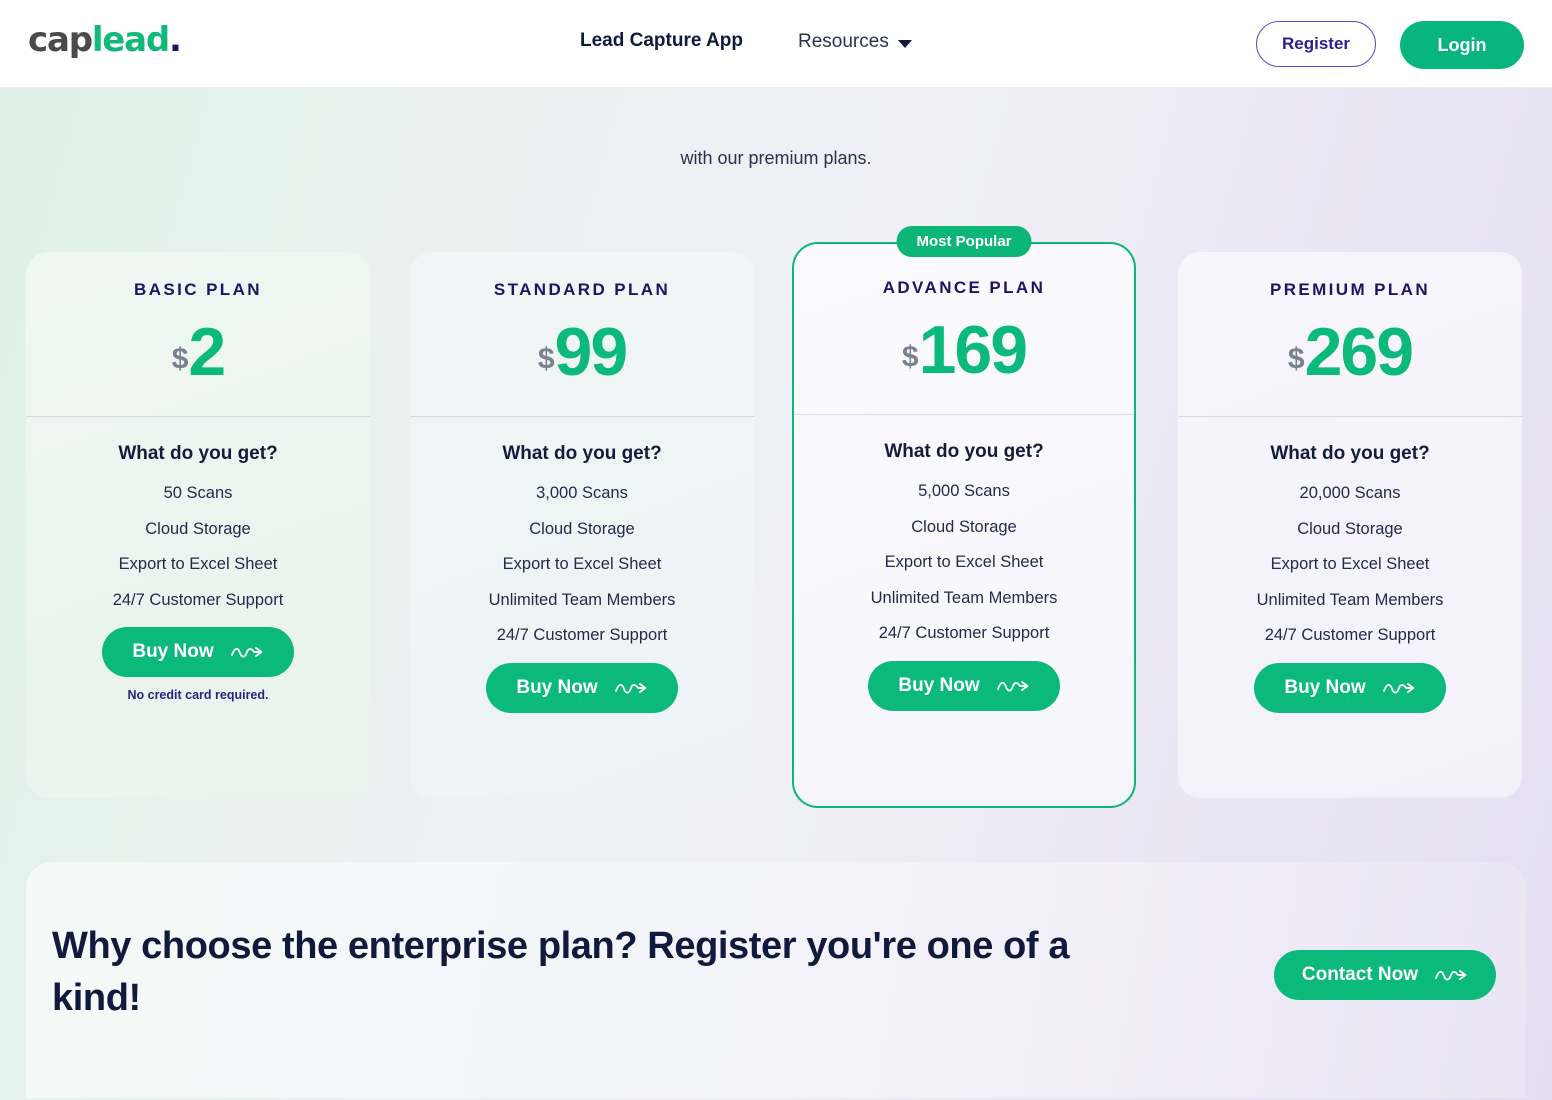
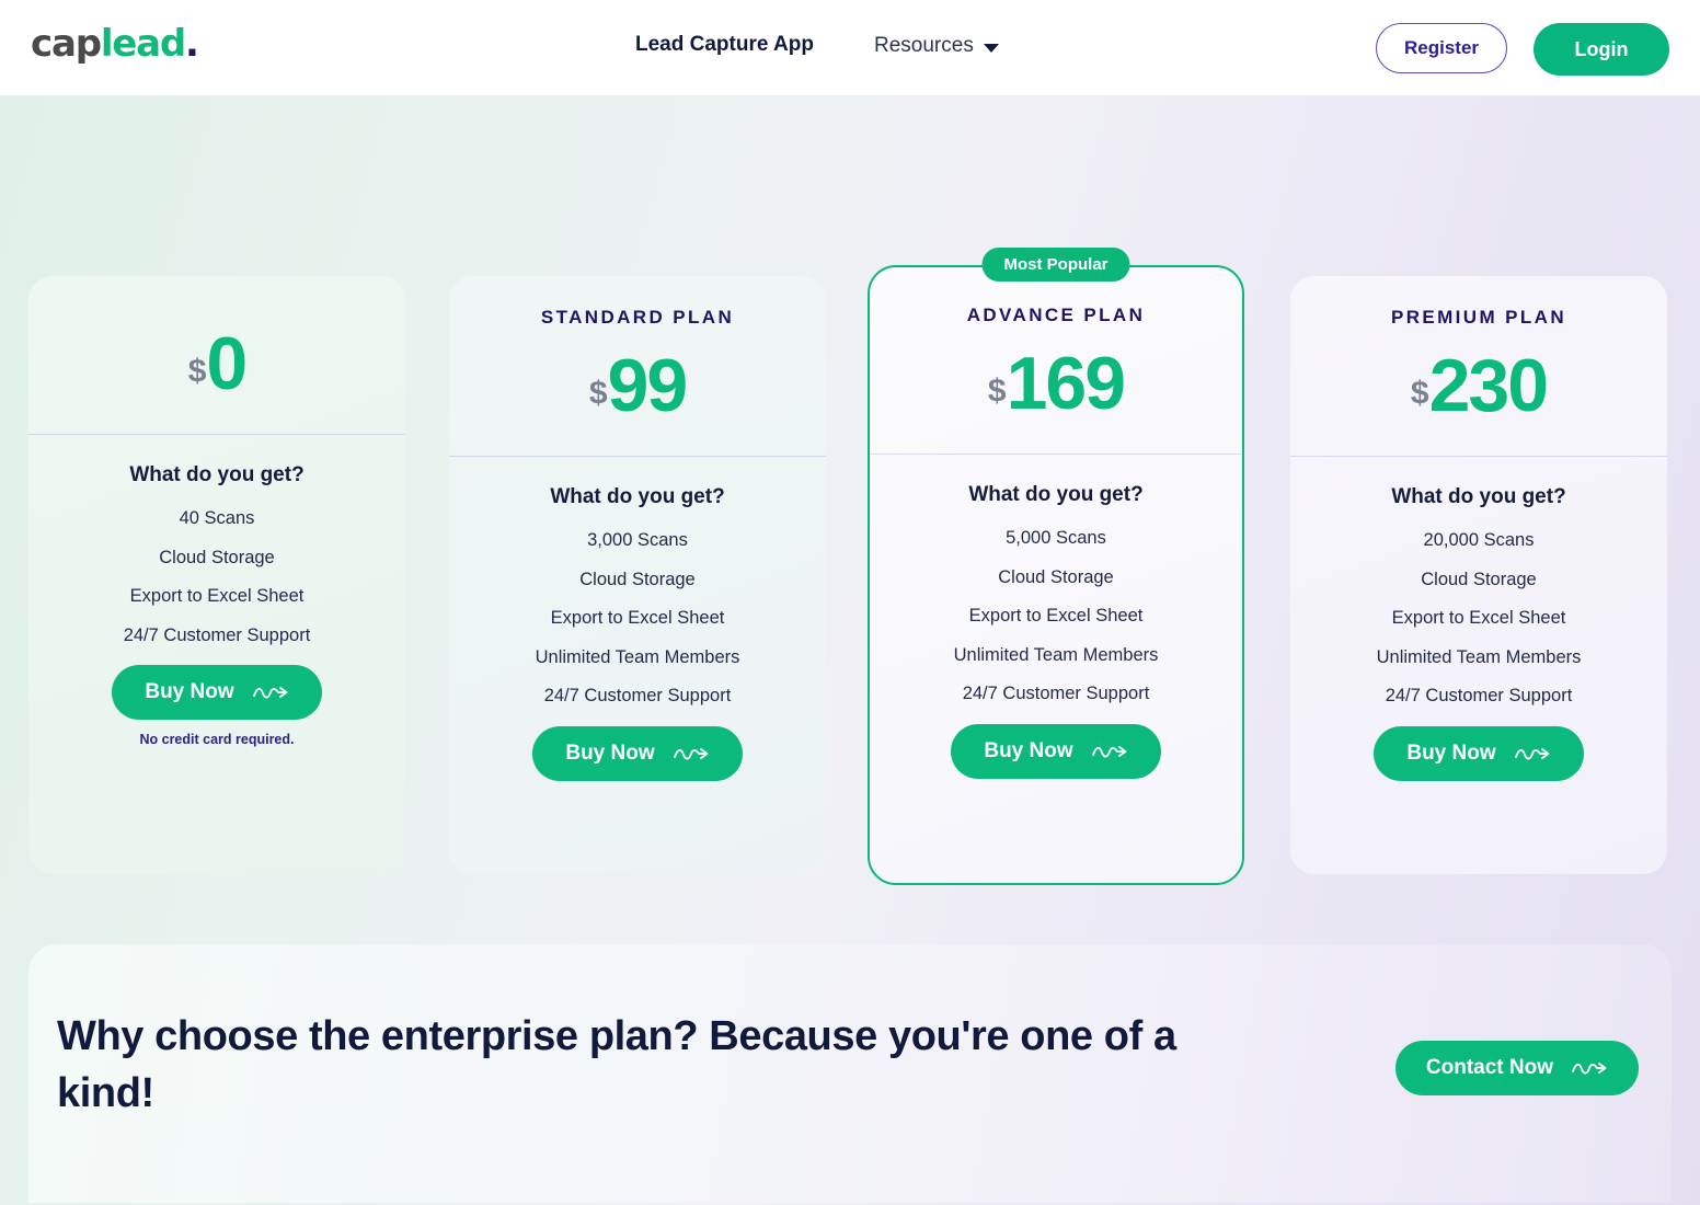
  caplead.
  Lead Capture App
  Resources
  Register
  Login
- with our premium plans.
- BASIC PLAN
- $2
+ $0
  What do you get?
- 50 Scans
+ 40 Scans
  Cloud Storage
  Export to Excel Sheet
  24/7 Customer Support
  Buy Now
  No credit card required.
  STANDARD PLAN
  $99
  What do you get?
  3,000 Scans
  Cloud Storage
  Export to Excel Sheet
  Unlimited Team Members
  24/7 Customer Support
  Buy Now
  Most Popular
  ADVANCE PLAN
  $169
  What do you get?
  5,000 Scans
  Cloud Storage
  Export to Excel Sheet
  Unlimited Team Members
  24/7 Customer Support
  Buy Now
  PREMIUM PLAN
- $269
+ $230
  What do you get?
  20,000 Scans
  Cloud Storage
  Export to Excel Sheet
  Unlimited Team Members
  24/7 Customer Support
  Buy Now
- Why choose the enterprise plan? Register you're one of a kind!
+ Why choose the enterprise plan? Because you're one of a kind!
  Contact Now
